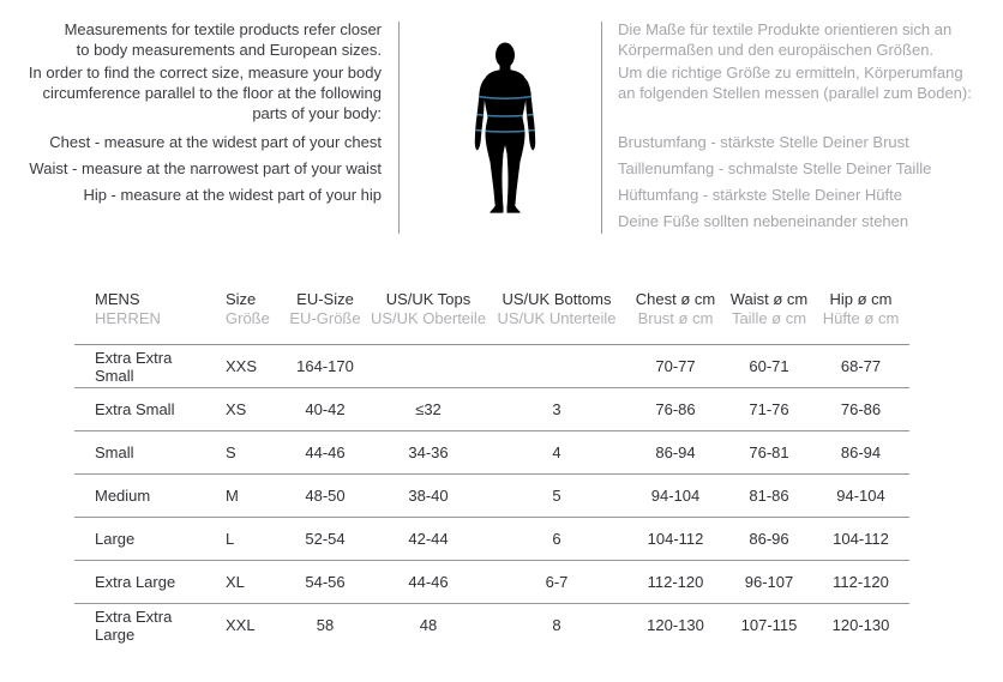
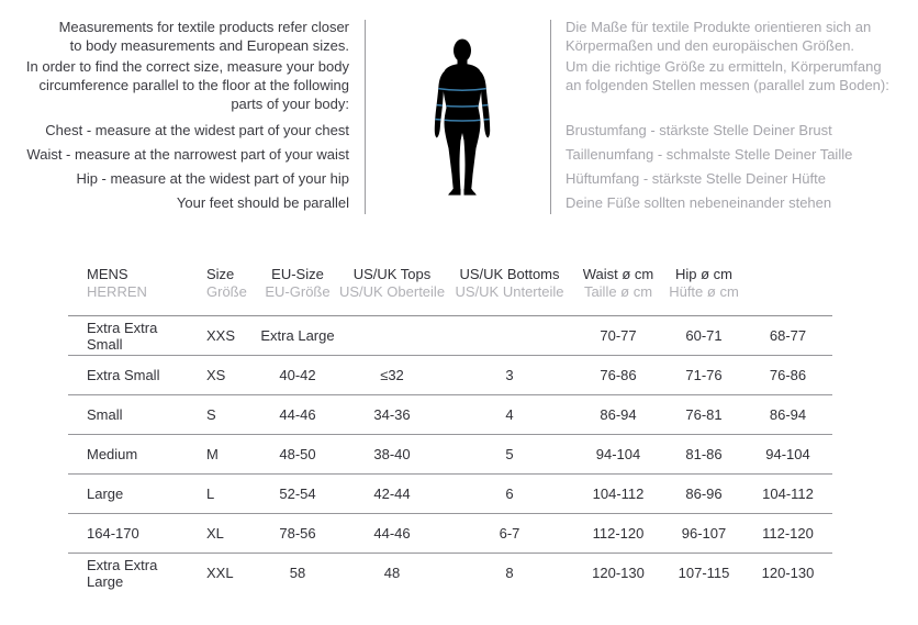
  Measurements for textile products refer closer
  to body measurements and European sizes.
  In order to find the correct size, measure your body
  circumference parallel to the floor at the following
  parts of your body:
  Chest - measure at the widest part of your chest
  Waist - measure at the narrowest part of your waist
  Hip - measure at the widest part of your hip
+ Your feet should be parallel
  Die Maße für textile Produkte orientieren sich an
  Körpermaßen und den europäischen Größen.
  Um die richtige Größe zu ermitteln, Körperumfang
  an folgenden Stellen messen (parallel zum Boden):
  Brustumfang - stärkste Stelle Deiner Brust
  Taillenumfang - schmalste Stelle Deiner Taille
  Hüftumfang - stärkste Stelle Deiner Hüfte
  Deine Füße sollten nebeneinander stehen
  MENS
  HERREN
  Size
  Größe
  EU-Size
  EU-Größe
  US/UK Tops
  US/UK Oberteile
  US/UK Bottoms
  US/UK Unterteile
- Chest ø cm
- Brust ø cm
  Waist ø cm
  Taille ø cm
  Hip ø cm
  Hüfte ø cm
  Extra Extra Small
  XXS
- 164-170
+ Extra Large
  70-77
  60-71
  68-77
  Extra Small
  XS
  40-42
  ≤32
  3
  76-86
  71-76
  76-86
  Small
  S
  44-46
  34-36
  4
  86-94
  76-81
  86-94
  Medium
  M
  48-50
  38-40
  5
  94-104
  81-86
  94-104
  Large
  L
  52-54
  42-44
  6
  104-112
  86-96
  104-112
- Extra Large
+ 164-170
  XL
- 54-56
+ 78-56
  44-46
  6-7
  112-120
  96-107
  112-120
  Extra Extra Large
  XXL
  58
  48
  8
  120-130
  107-115
  120-130
